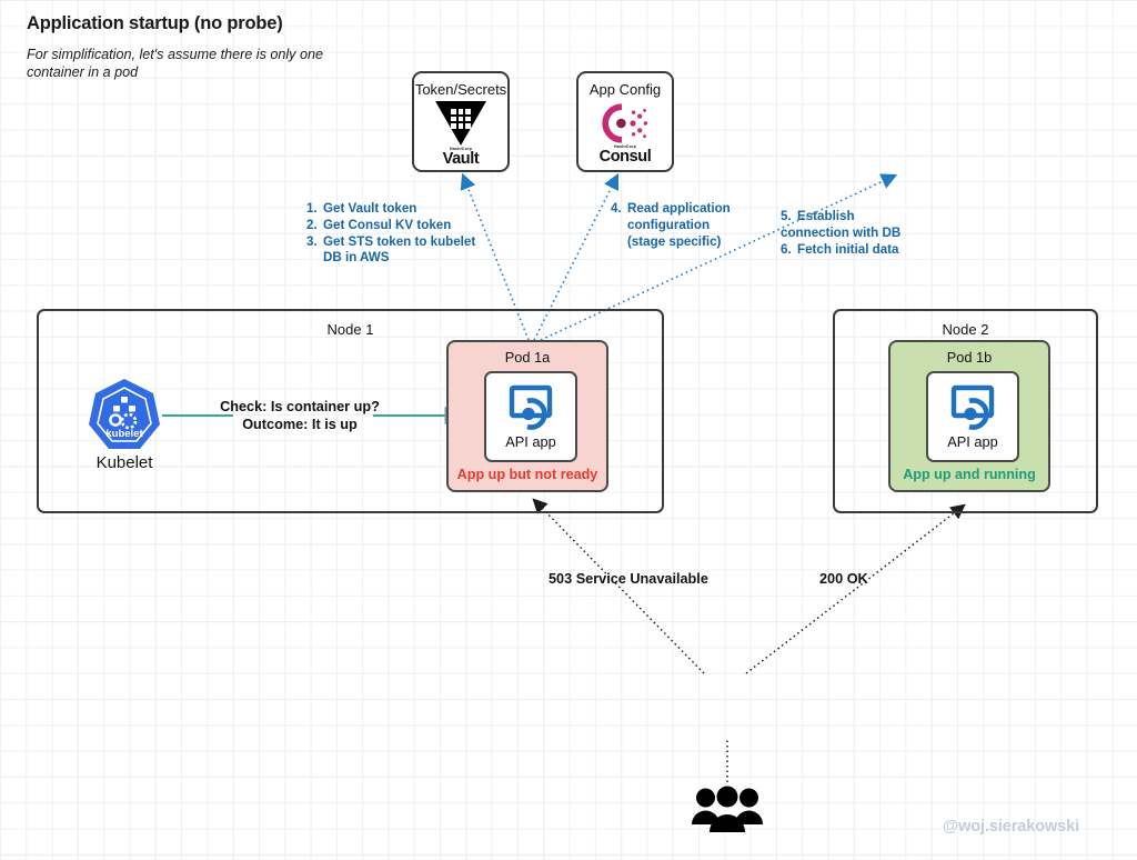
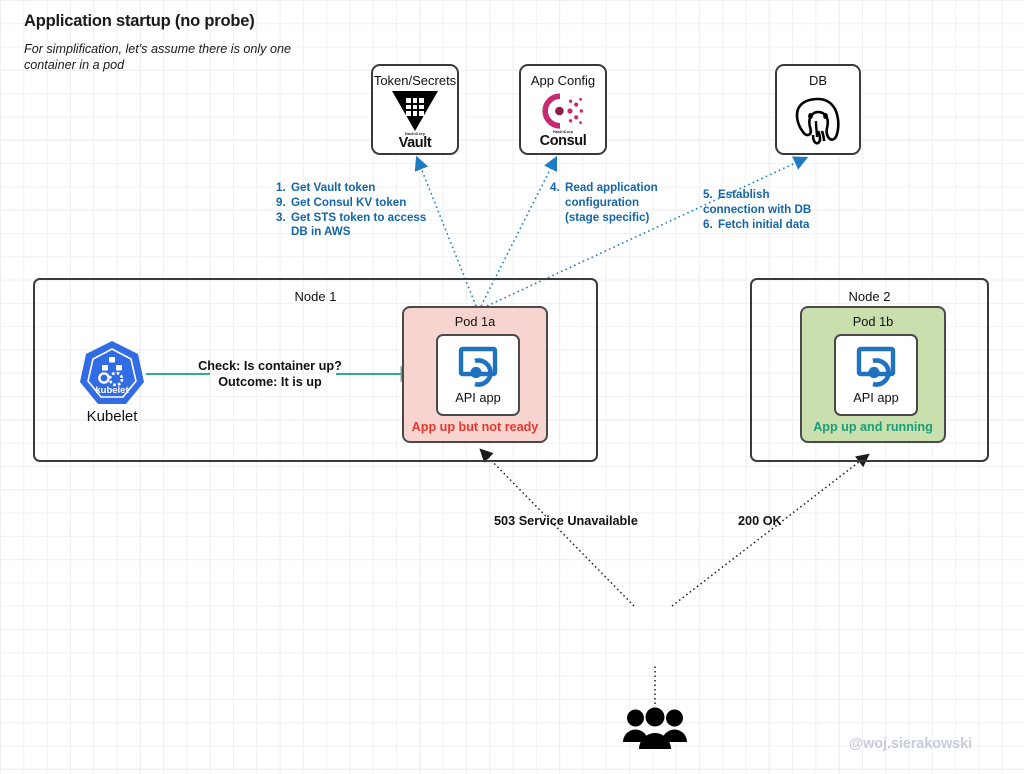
  Application startup (no probe)
  For simplification, let's assume there is only one container in a pod
  Token/Secrets
  Vault
  App Config
  Consul
+ DB
  1.
  Get Vault token
- 2.
+ 9.
  Get Consul KV token
  3.
- Get STS token to kubelet
+ Get STS token to access
  DB in AWS
  4.
  Read application
  configuration
  (stage specific)
  5.
  Establish
  connection with DB
  6.
  Fetch initial data
  Node 1
  kubelet
  Kubelet
  Check: Is container up?
  Outcome: It is up
  Pod 1a
  API app
  App up but not ready
  Node 2
  Pod 1b
  API app
  App up and running
  503 Service Unavailable
  200 OK
  @woj.sierakowski
